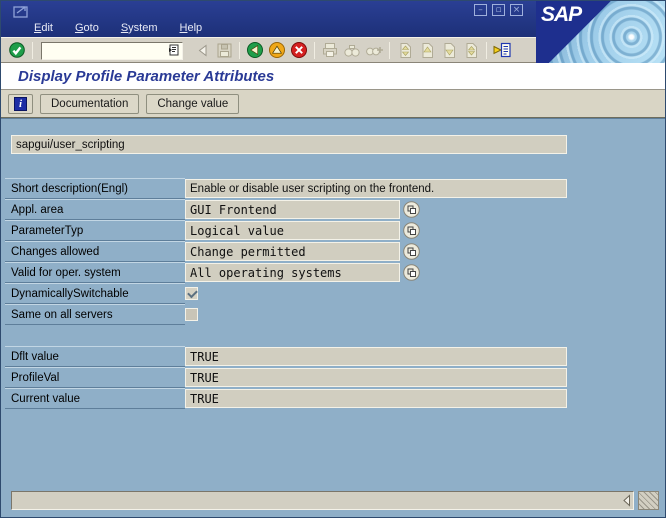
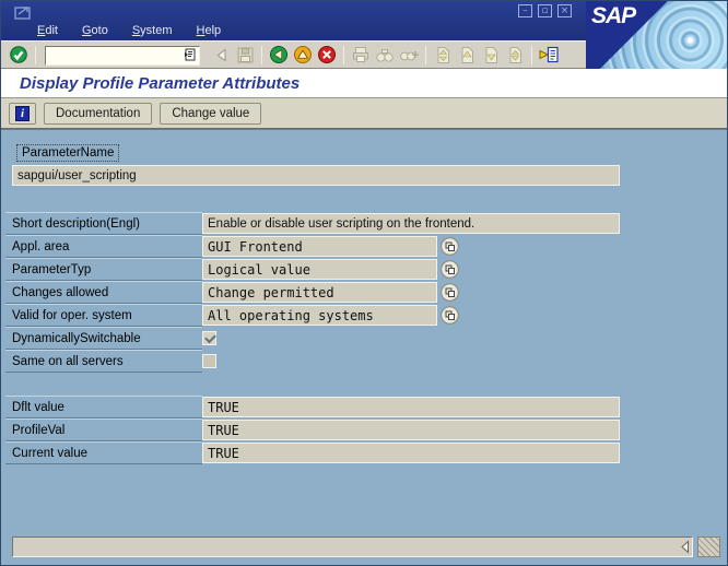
  SAP
  –
  ▫
  ×
  Edit
  Goto
  System
  Help
  Display Profile Parameter Attributes
  i
  Documentation
  Change value
+ ParameterName
  sapgui/user_scripting
  Short description(Engl)
  Enable or disable user scripting on the frontend.
  Appl. area
  GUI Frontend
  ParameterTyp
  Logical value
  Changes allowed
  Change permitted
  Valid for oper. system
  All operating systems
  DynamicallySwitchable
  Same on all servers
  Dflt value
  TRUE
  ProfileVal
  TRUE
  Current value
  TRUE
